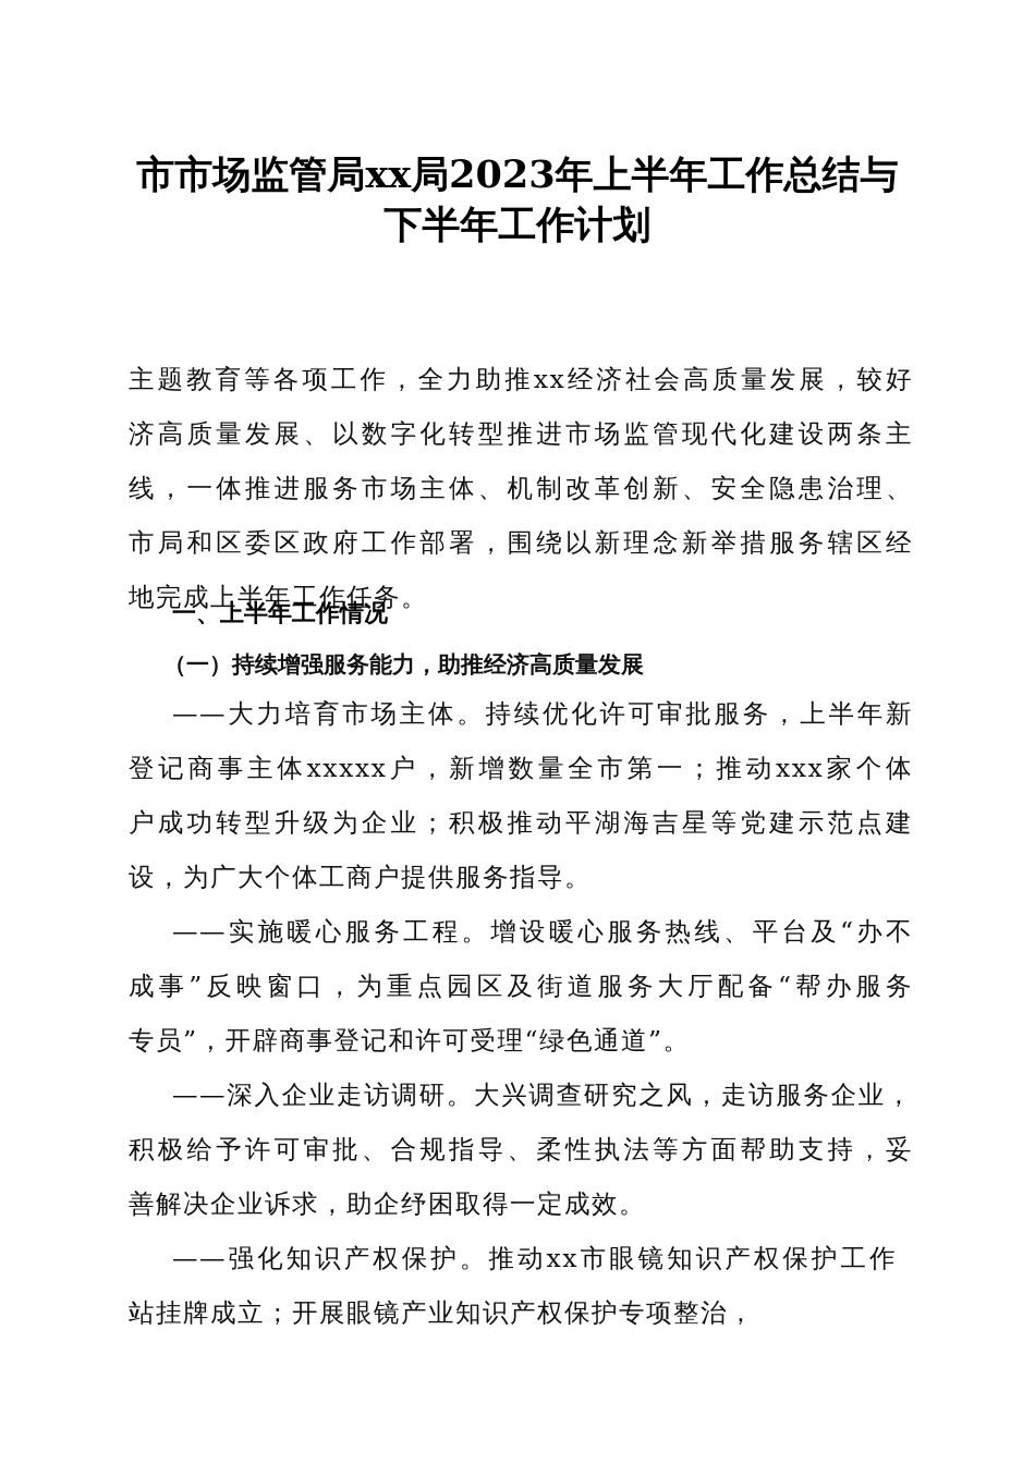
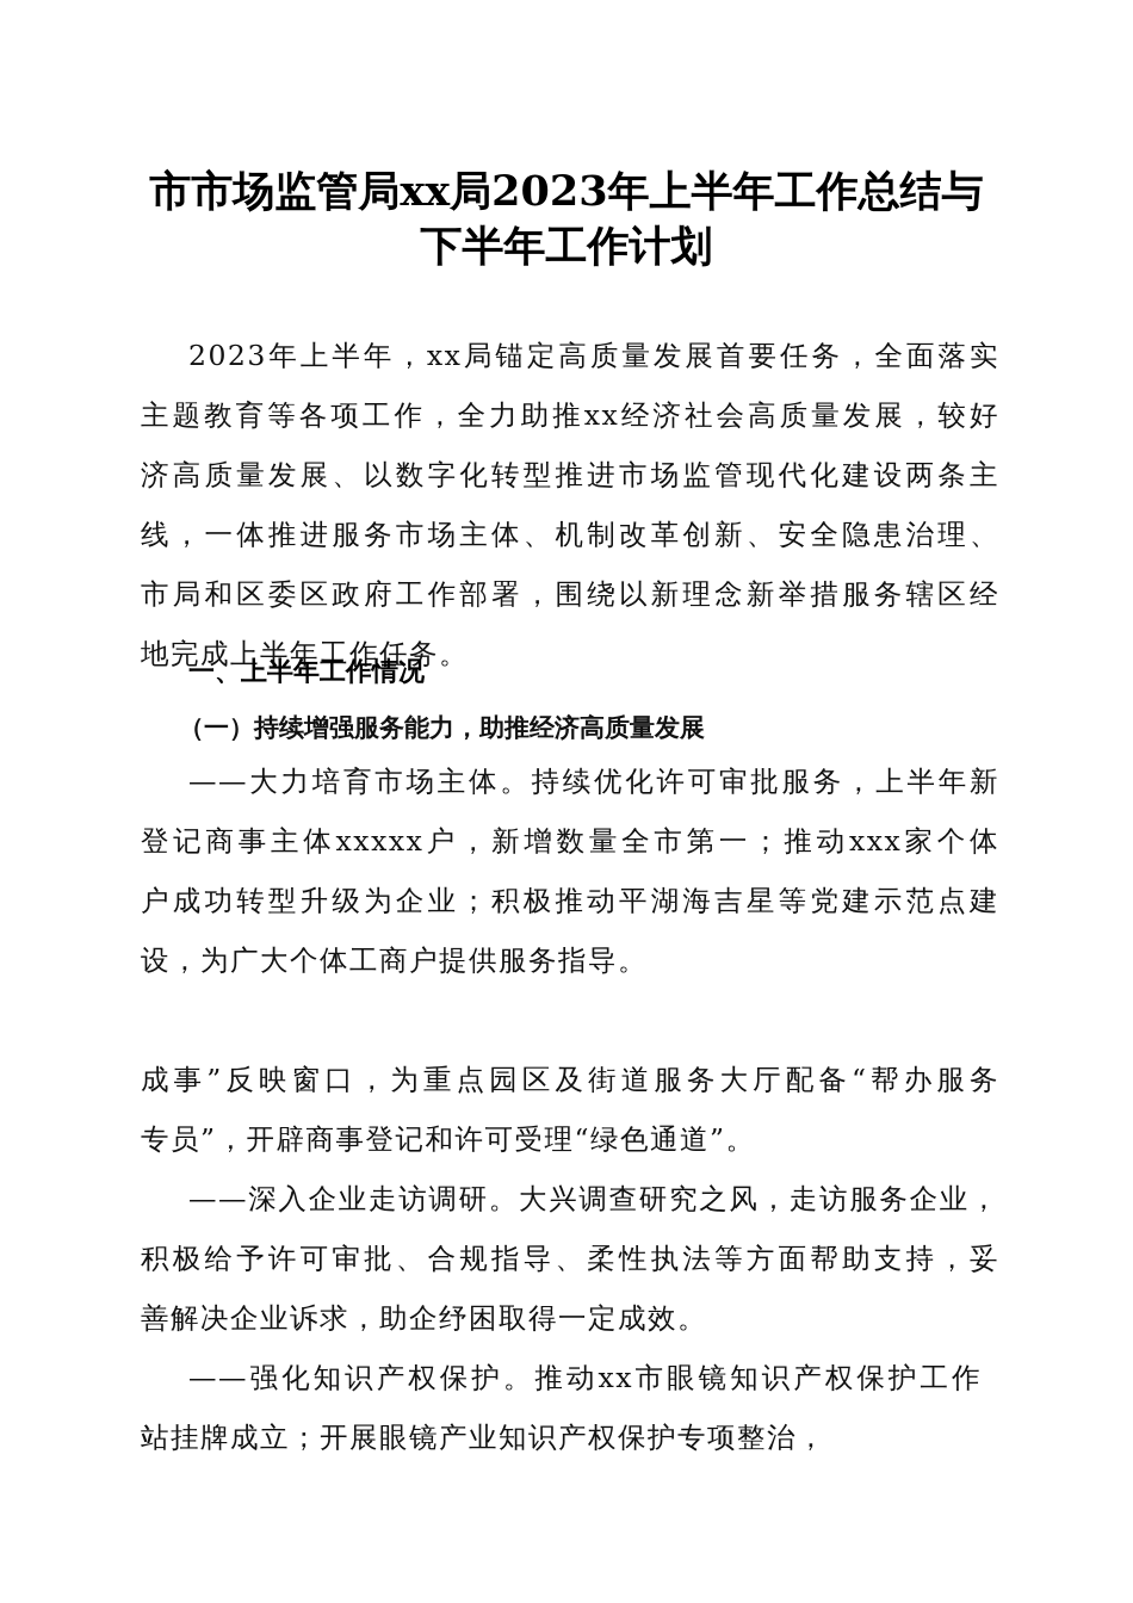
  市市场监管局xx局2023年上半年工作总结与
  下半年工作计划
+ 2023年上半年，xx局锚定高质量发展首要任务，全面落实
  主题教育等各项工作，全力助推xx经济社会高质量发展，较好
  济高质量发展、以数字化转型推进市场监管现代化建设两条主
  线，一体推进服务市场主体、机制改革创新、安全隐患治理、
  市局和区委区政府工作部署，围绕以新理念新举措服务辖区经
  地完成上半年工作任务。
  一、上半年工作情况
  （一）持续增强服务能力，助推经济高质量发展
  ——大力培育市场主体。持续优化许可审批服务，上半年新
  登记商事主体xxxxx户，新增数量全市第一；推动xxx家个体
  户成功转型升级为企业；积极推动平湖海吉星等党建示范点建
  设，为广大个体工商户提供服务指导。
- ——实施暖心服务工程。增设暖心服务热线、平台及“办不
  成事”反映窗口，为重点园区及街道服务大厅配备“帮办服务
  专员”，开辟商事登记和许可受理“绿色通道”。
  ——深入企业走访调研。大兴调查研究之风，走访服务企业，
  积极给予许可审批、合规指导、柔性执法等方面帮助支持，妥
  善解决企业诉求，助企纾困取得一定成效。
  ——强化知识产权保护。推动xx市眼镜知识产权保护工作
  站挂牌成立；开展眼镜产业知识产权保护专项整治，
